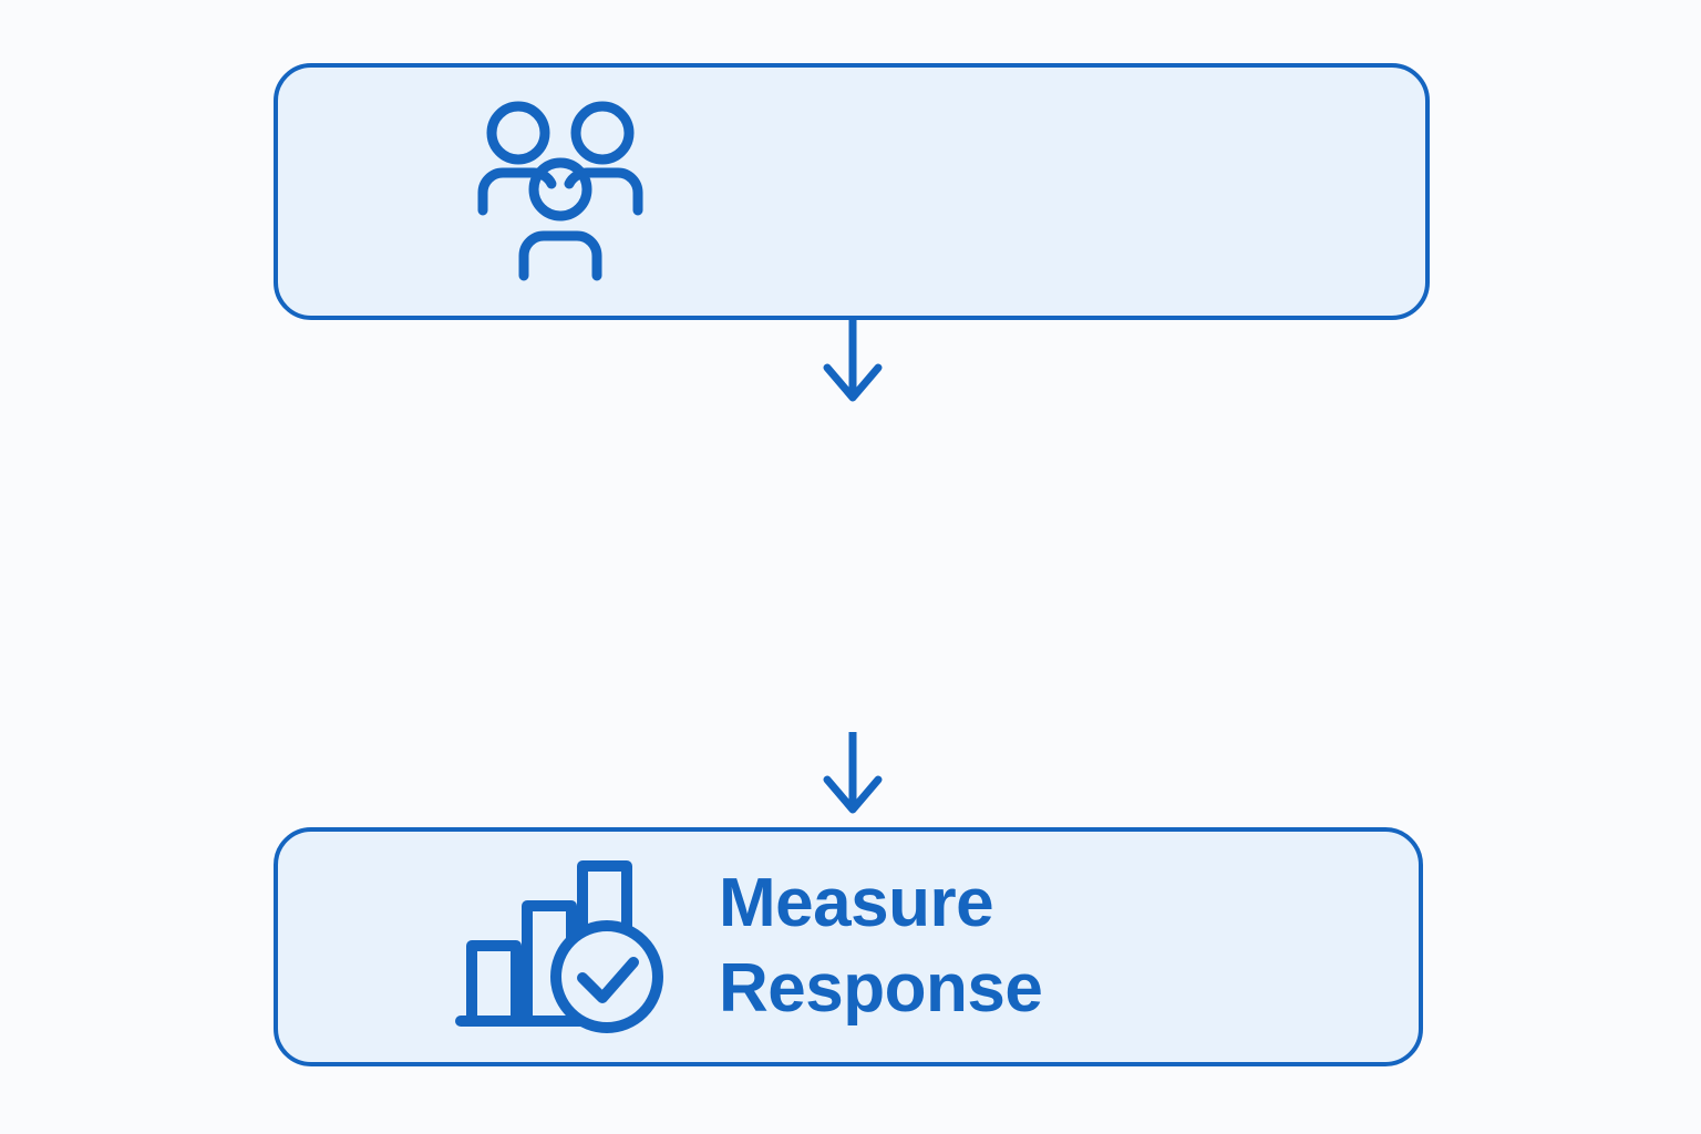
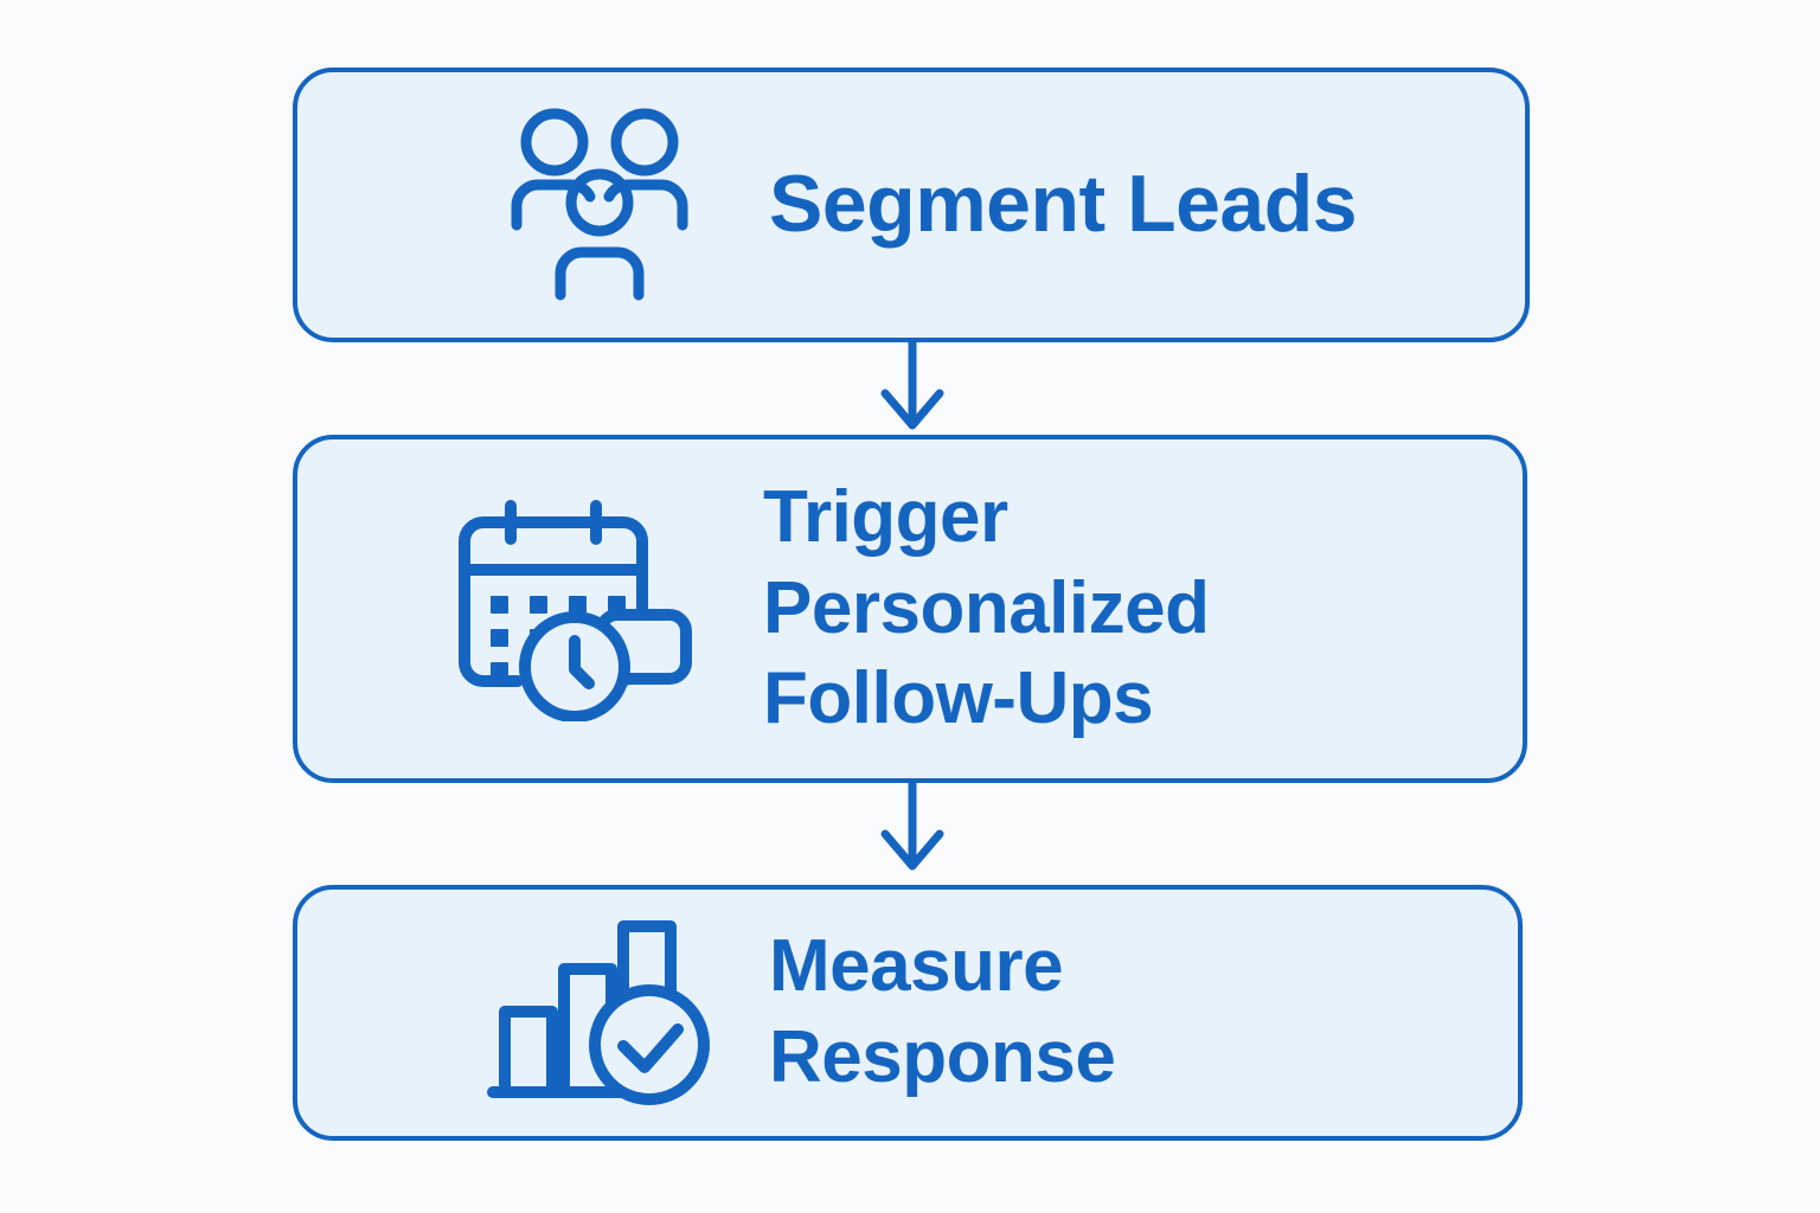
+ Segment Leads
+ Trigger
+ Personalized
+ Follow-Ups
  Measure
  Response
